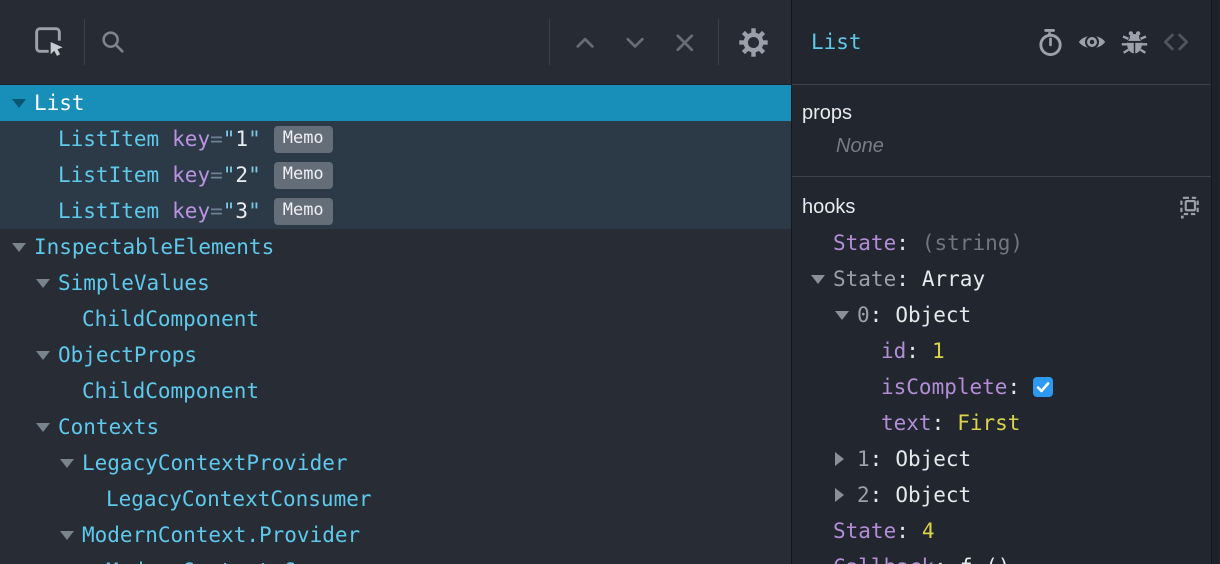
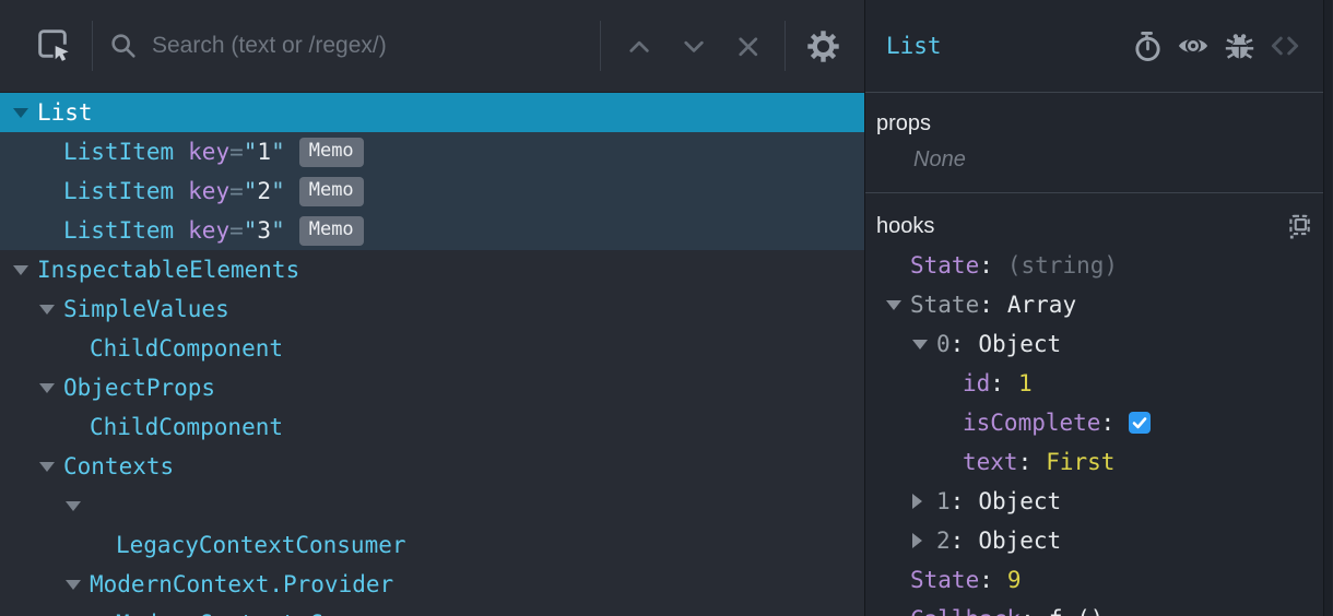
+ Search (text or /regex/)
  List
  ListItem
  key="1"
  Memo
  ListItem
  key="2"
  Memo
  ListItem
  key="3"
  Memo
  InspectableElements
  SimpleValues
  ChildComponent
  ObjectProps
  ChildComponent
  Contexts
- LegacyContextProvider
  LegacyContextConsumer
  ModernContext.Provider
  List
  props
  None
  hooks
  State
  :
  (string)
  State
  :
  Array
  0
  :
  Object
  id
  :
  1
  isComplete
  :
  text
  :
  First
  1
  :
  Object
  2
  :
  Object
  State
  :
- 4
+ 9
